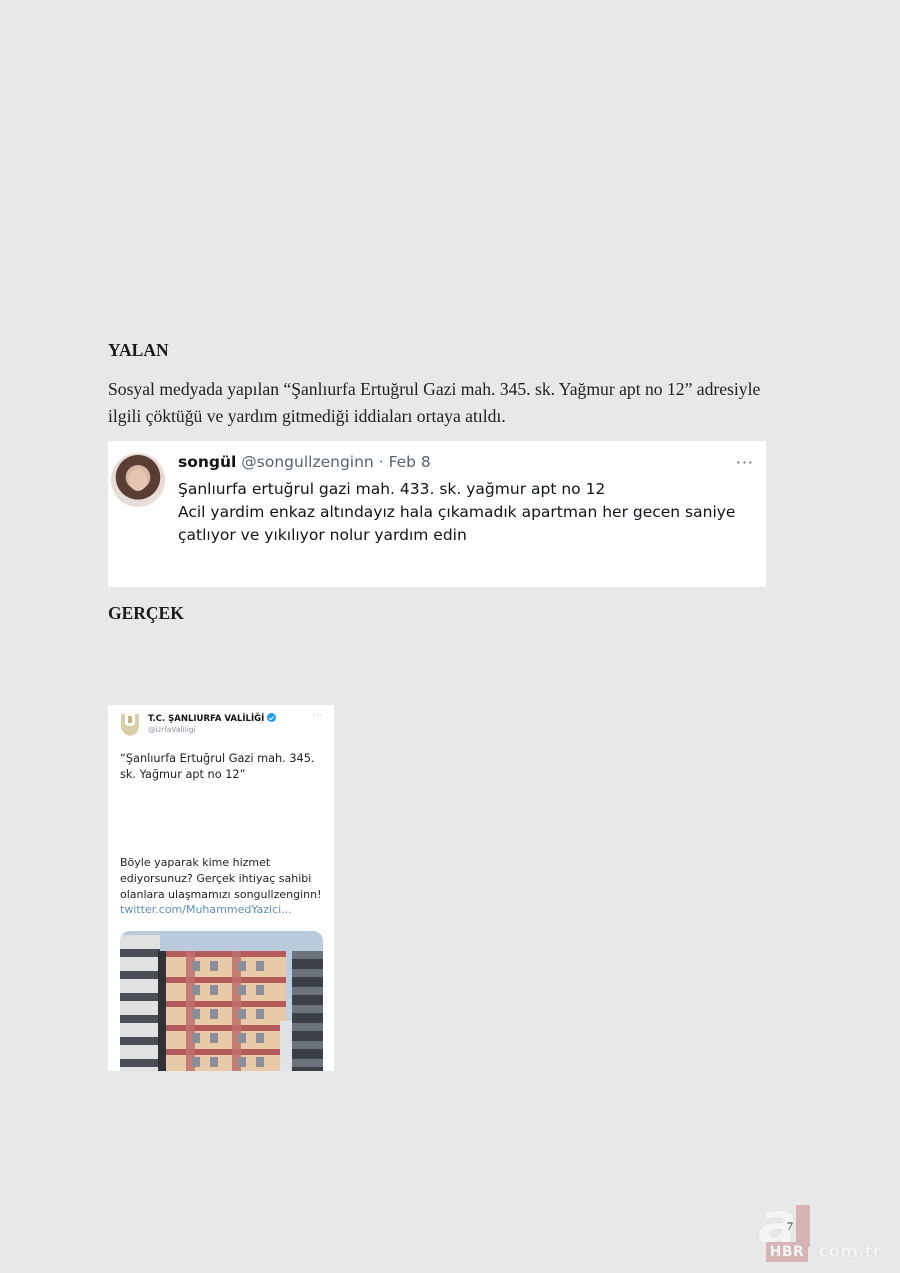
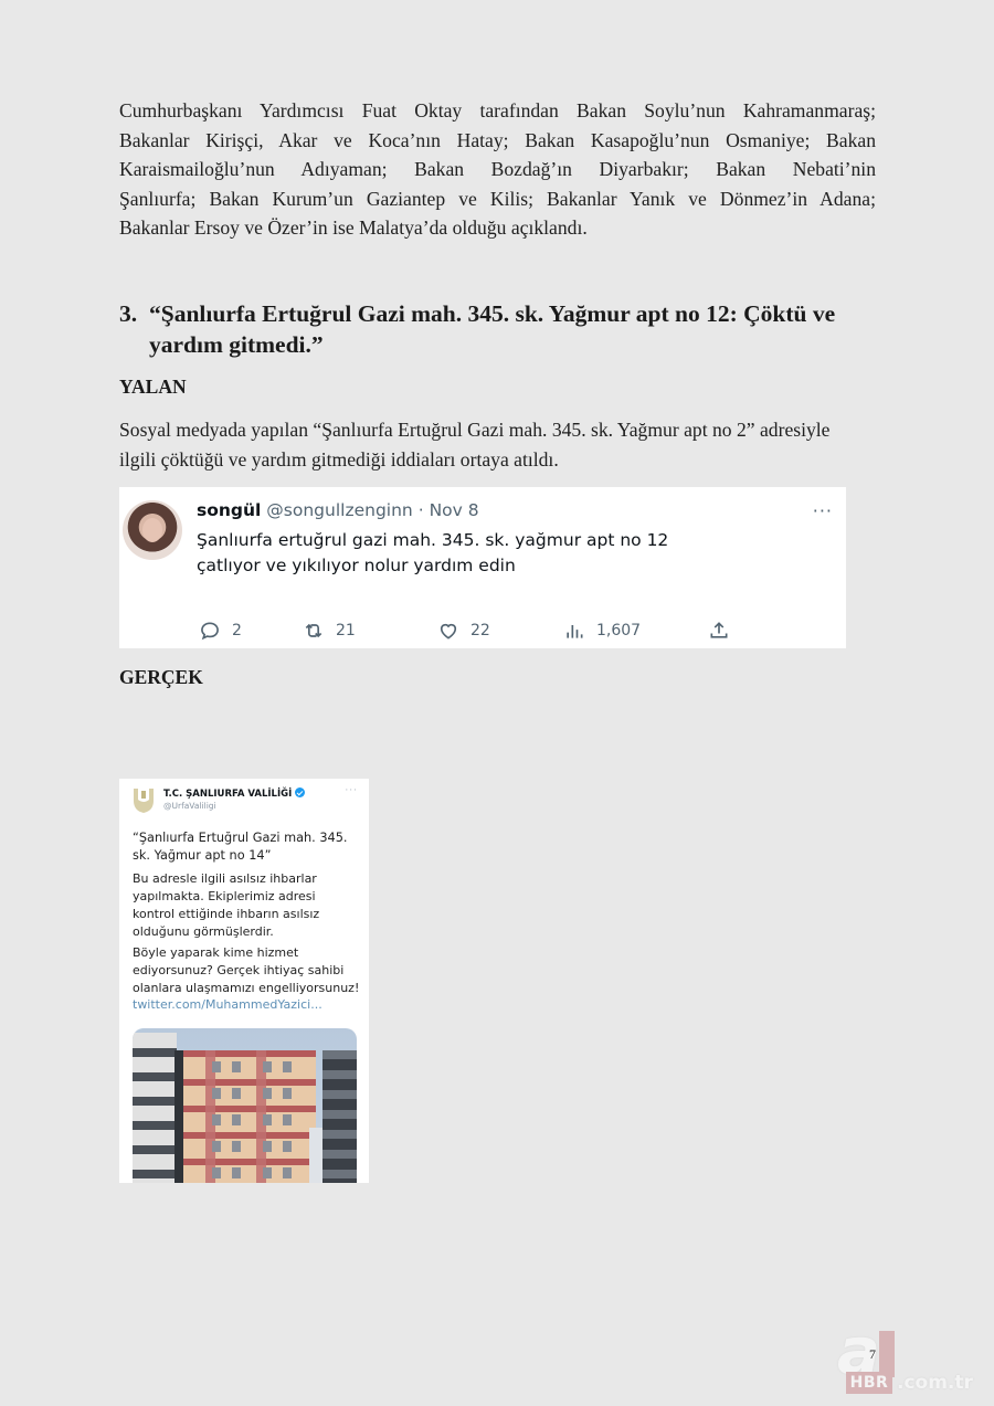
+ Cumhurbaşkanı Yardımcısı Fuat Oktay tarafından Bakan Soylu’nun Kahramanmaraş;
+ Bakanlar Kirişçi, Akar ve Koca’nın Hatay; Bakan Kasapoğlu’nun Osmaniye; Bakan
+ Karaismailoğlu’nun Adıyaman; Bakan Bozdağ’ın Diyarbakır; Bakan Nebati’nin
+ Şanlıurfa; Bakan Kurum’un Gaziantep ve Kilis; Bakanlar Yanık ve Dönmez’in Adana;
+ Bakanlar Ersoy ve Özer’in ise Malatya’da olduğu açıklandı.
+ 3.
+ “Şanlıurfa Ertuğrul Gazi mah. 345. sk. Yağmur apt no 12: Çöktü ve yardım gitmedi.”
  YALAN
- Sosyal medyada yapılan “Şanlıurfa Ertuğrul Gazi mah. 345. sk. Yağmur apt no 12” adresiyle ilgili çöktüğü ve yardım gitmediği iddiaları ortaya atıldı.
+ Sosyal medyada yapılan “Şanlıurfa Ertuğrul Gazi mah. 345. sk. Yağmur apt no 2” adresiyle ilgili çöktüğü ve yardım gitmediği iddiaları ortaya atıldı.
- songül @songullzenginn · Feb 8
+ songül @songullzenginn · Nov 8
  ···
- Şanlıurfa ertuğrul gazi mah. 433. sk. yağmur apt no 12
+ Şanlıurfa ertuğrul gazi mah. 345. sk. yağmur apt no 12
- Acil yardim enkaz altındayız hala çıkamadık apartman her gecen saniye
  çatlıyor ve yıkılıyor nolur yardım edin
+ 2
+ 21
+ 22
+ 1,607
  GERÇEK
  T.C. ŞANLIURFA VALİLİĞİ
  @UrfaValiligi
  ···
- “Şanlıurfa Ertuğrul Gazi mah. 345. sk. Yağmur apt no 12”
+ “Şanlıurfa Ertuğrul Gazi mah. 345. sk. Yağmur apt no 14”
+ Bu adresle ilgili asılsız ihbarlar yapılmakta. Ekiplerimiz adresi kontrol ettiğinde ihbarın asılsız olduğunu görmüşlerdir.
- Böyle yaparak kime hizmet ediyorsunuz? Gerçek ihtiyaç sahibi olanlara ulaşmamızı songullzenginn!
+ Böyle yaparak kime hizmet ediyorsunuz? Gerçek ihtiyaç sahibi olanlara ulaşmamızı engelliyorsunuz!
  twitter.com/MuhammedYazici...
  a
  HBR
  7
